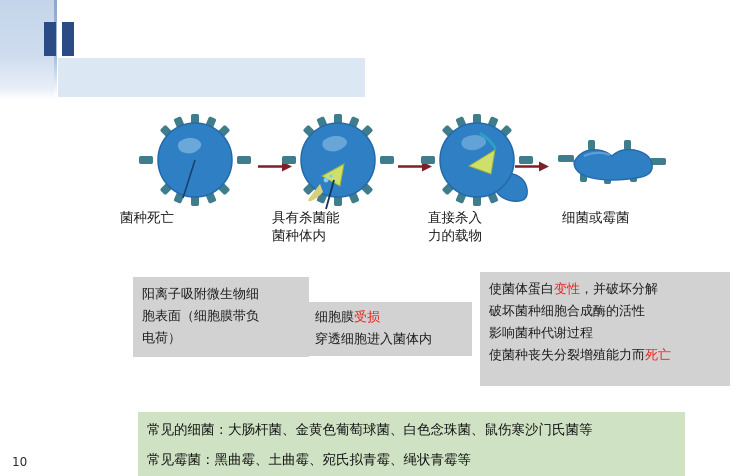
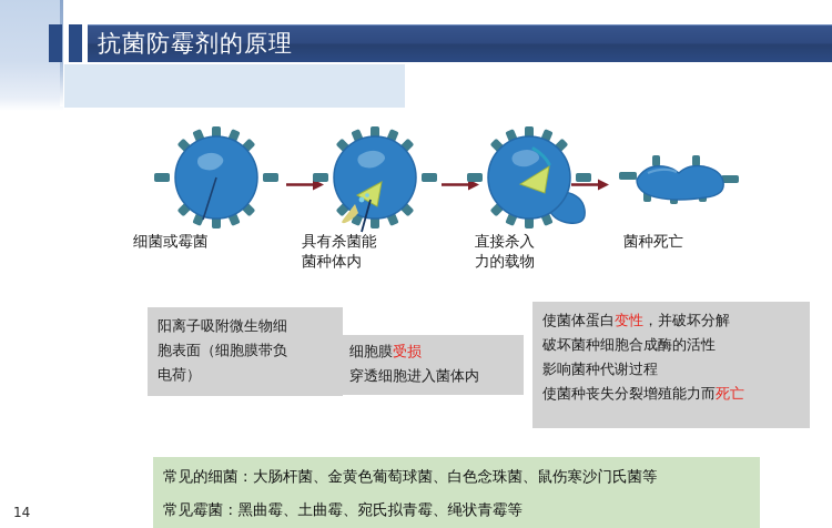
+ 抗菌防霉剂的原理
- 菌种死亡
+ 细菌或霉菌
  具有杀菌能
  菌种体内
  直接杀入
  力的载物
- 细菌或霉菌
+ 菌种死亡
  阳离子吸附微生物细
  胞表面（细胞膜带负
  电荷）
  细胞膜受损
  穿透细胞进入菌体内
  使菌体蛋白变性，并破坏分解
  破坏菌种细胞合成酶的活性
  影响菌种代谢过程
  使菌种丧失分裂增殖能力而死亡
  常见的细菌：大肠杆菌、金黄色葡萄球菌、白色念珠菌、鼠伤寒沙门氏菌等
  常见霉菌：黑曲霉、土曲霉、宛氏拟青霉、绳状青霉等
- 10
+ 14
